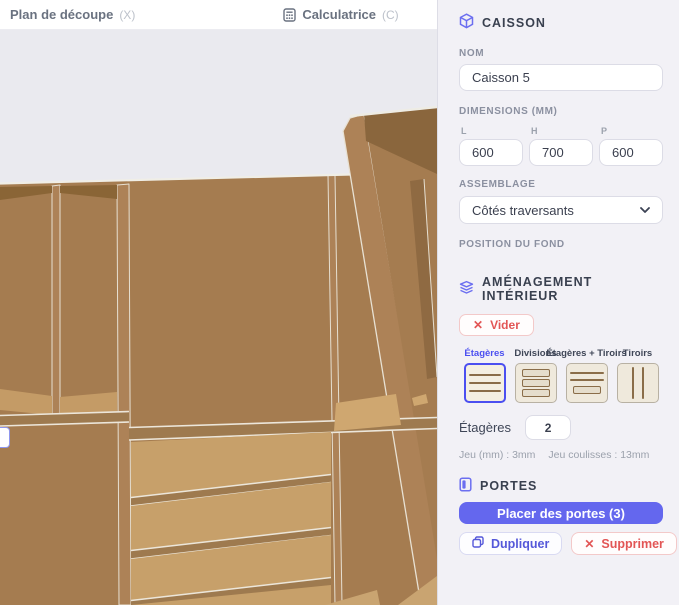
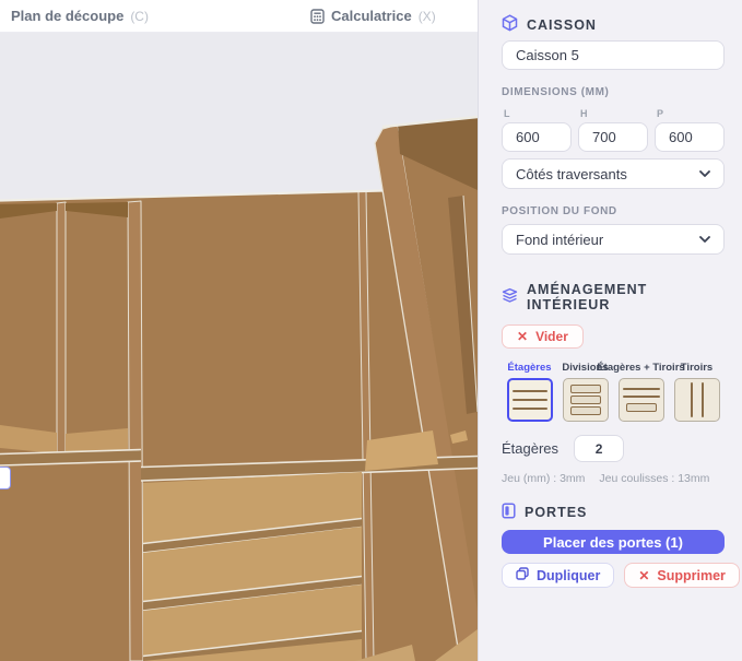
  Plan de découpe
- (X)
+ (C)
  Calculatrice
- (C)
+ (X)
  CAISSON
- NOM
  Caisson 5
  DIMENSIONS (MM)
  L
  600
  H
  700
  P
  600
- ASSEMBLAGE
  Côtés traversants
  POSITION DU FOND
+ Fond intérieur
  AMÉNAGEMENT INTÉRIEUR
  ✕
  Vider
  Étagères
  Divisions
  Étagères + Tiroirs
  Tiroirs
  Étagères
  2
  Jeu (mm) : 3mm
  Jeu coulisses : 13mm
  PORTES
- Placer des portes (3)
+ Placer des portes (1)
  Dupliquer
  ✕
  Supprimer
